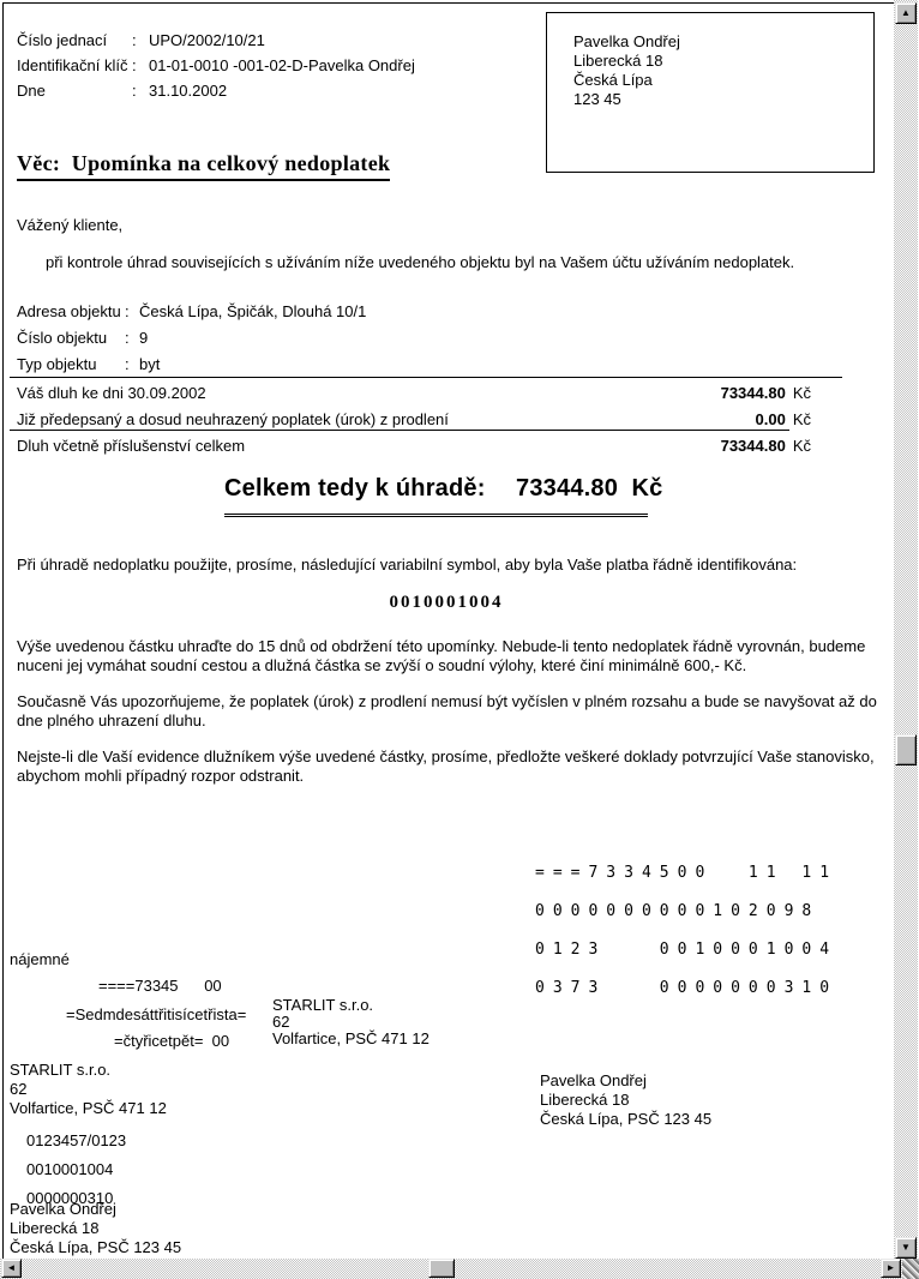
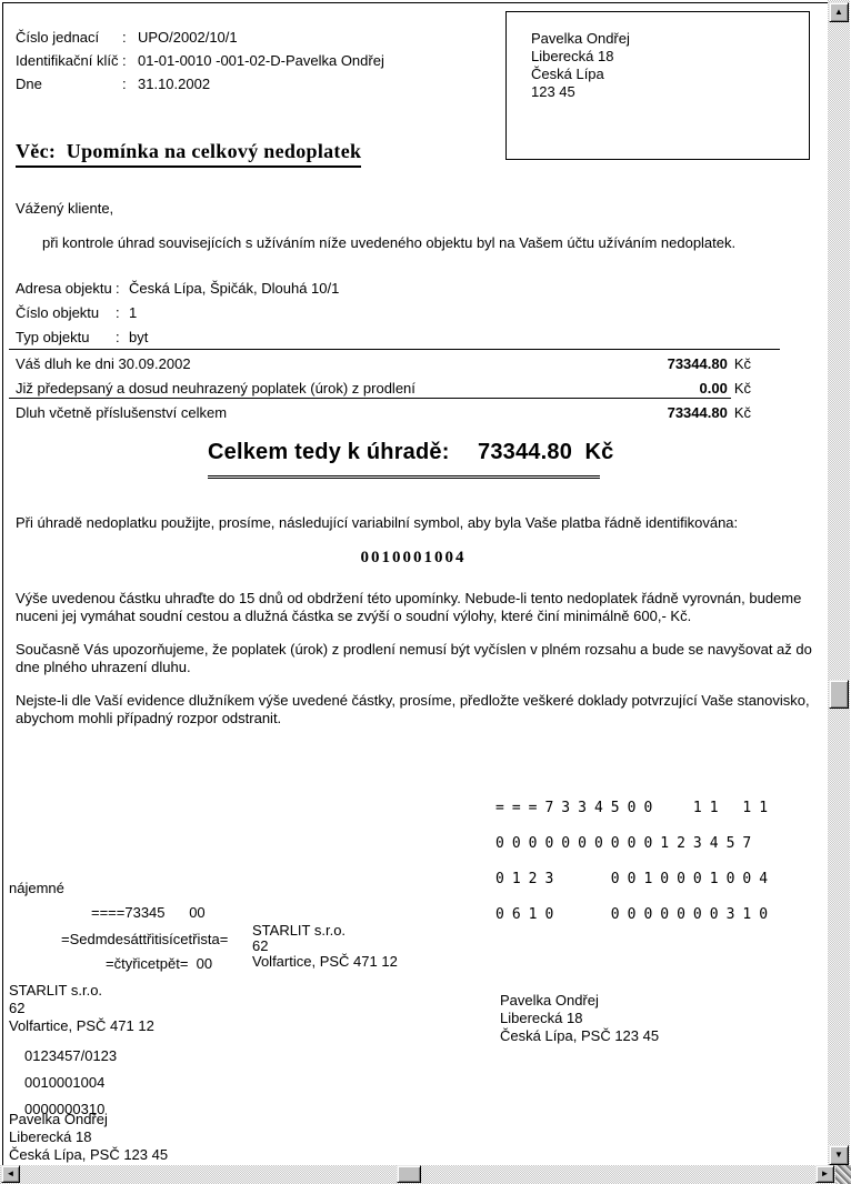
  Číslo jednací
  :
- UPO/2002/10/21
+ UPO/2002/10/1
  Identifikační klíč
  :
  01-01-0010 -001-02-D-Pavelka Ondřej
  Dne
  :
  31.10.2002
  Pavelka Ondřej
  Liberecká 18
  Česká Lípa
  123 45
  Věc: Upomínka na celkový nedoplatek
  Vážený kliente,
  při kontrole úhrad souvisejících s užíváním níže uvedeného objektu byl na Vašem účtu užíváním nedoplatek.
  Adresa objektu
  :
  Česká Lípa, Špičák, Dlouhá 10/1
  Číslo objektu
  :
- 9
+ 1
  Typ objektu
  :
  byt
  Váš dluh ke dni 30.09.2002
  73344.80 Kč
  Již předepsaný a dosud neuhrazený poplatek (úrok) z prodlení
  0.00 Kč
  Dluh včetně příslušenství celkem
  73344.80 Kč
  Celkem tedy k úhradě:
  73344.80 Kč
  Při úhradě nedoplatku použijte, prosíme, následující variabilní symbol, aby byla Vaše platba řádně identifikována:
  0010001004
  Výše uvedenou částku uhraďte do 15 dnů od obdržení této upomínky. Nebude-li tento nedoplatek řádně vyrovnán, budeme nuceni jej vymáhat soudní cestou a dlužná částka se zvýší o soudní výlohy, které činí minimálně 600,- Kč.
  Současně Vás upozorňujeme, že poplatek (úrok) z prodlení nemusí být vyčíslen v plném rozsahu a bude se navyšovat až do dne plného uhrazení dluhu.
  Nejste-li dle Vaší evidence dlužníkem výše uvedené částky, prosíme, předložte veškeré doklady potvrzující Vaše stanovisko, abychom mohli případný rozpor odstranit.
  ===7334500 11 11
- 0000000000102098
+ 0000000000123457
  0123 0010001004
- 0373 0000000310
+ 0610 0000000310
  nájemné
  ====73345 00
  =Sedmdesáttřitisícetřista=
  =čtyřicetpět= 00
  STARLIT s.r.o.
  62
  Volfartice, PSČ 471 12
  STARLIT s.r.o.
  62
  Volfartice, PSČ 471 12
  0123457/0123
  0010001004
  0000000310
  Pavelka Ondřej
  Liberecká 18
  Česká Lípa, PSČ 123 45
  Pavelka Ondřej
  Liberecká 18
  Česká Lípa, PSČ 123 45
  ▲
  ▼
  ◄
  ►
